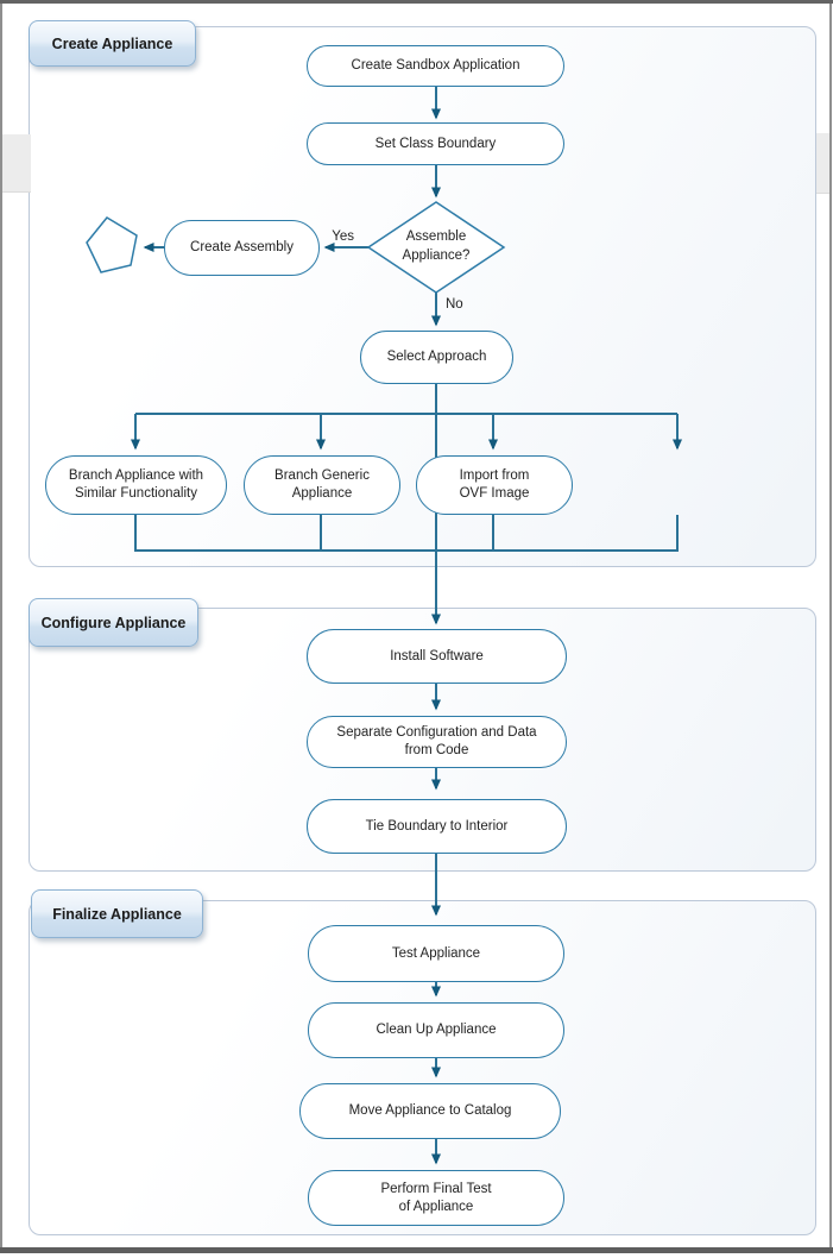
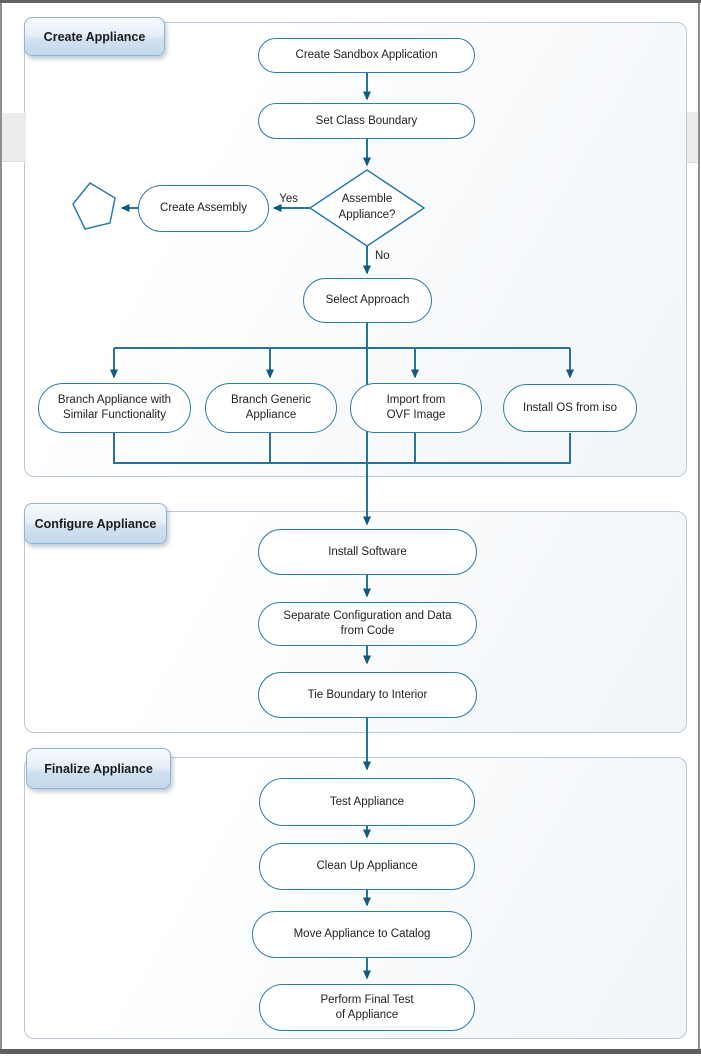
  Create Sandbox Application
  Set Class Boundary
  Create Assembly
  Select Approach
  Branch Appliance with
  Similar Functionality
  Branch Generic
  Appliance
  Import from
  OVF Image
+ Install OS from iso
  Install Software
  Separate Configuration and Data
  from Code
  Tie Boundary to Interior
  Test Appliance
  Clean Up Appliance
  Move Appliance to Catalog
  Perform Final Test
  of Appliance
  Assemble
  Appliance?
  Yes
  No
  Create Appliance
  Configure Appliance
  Finalize Appliance
